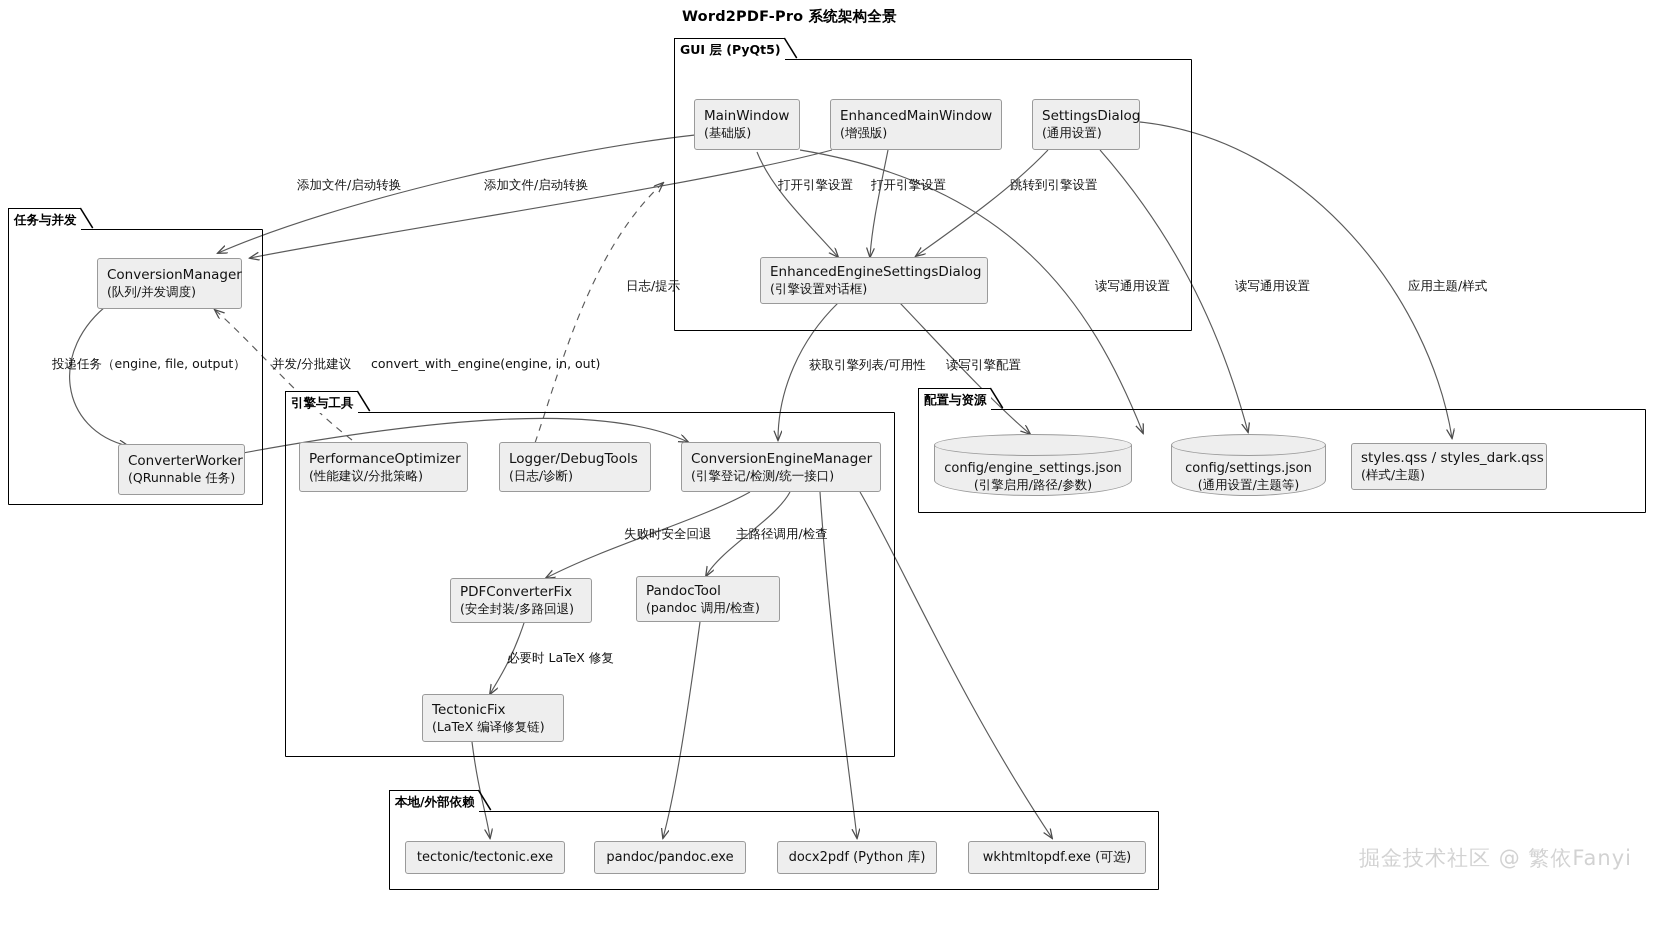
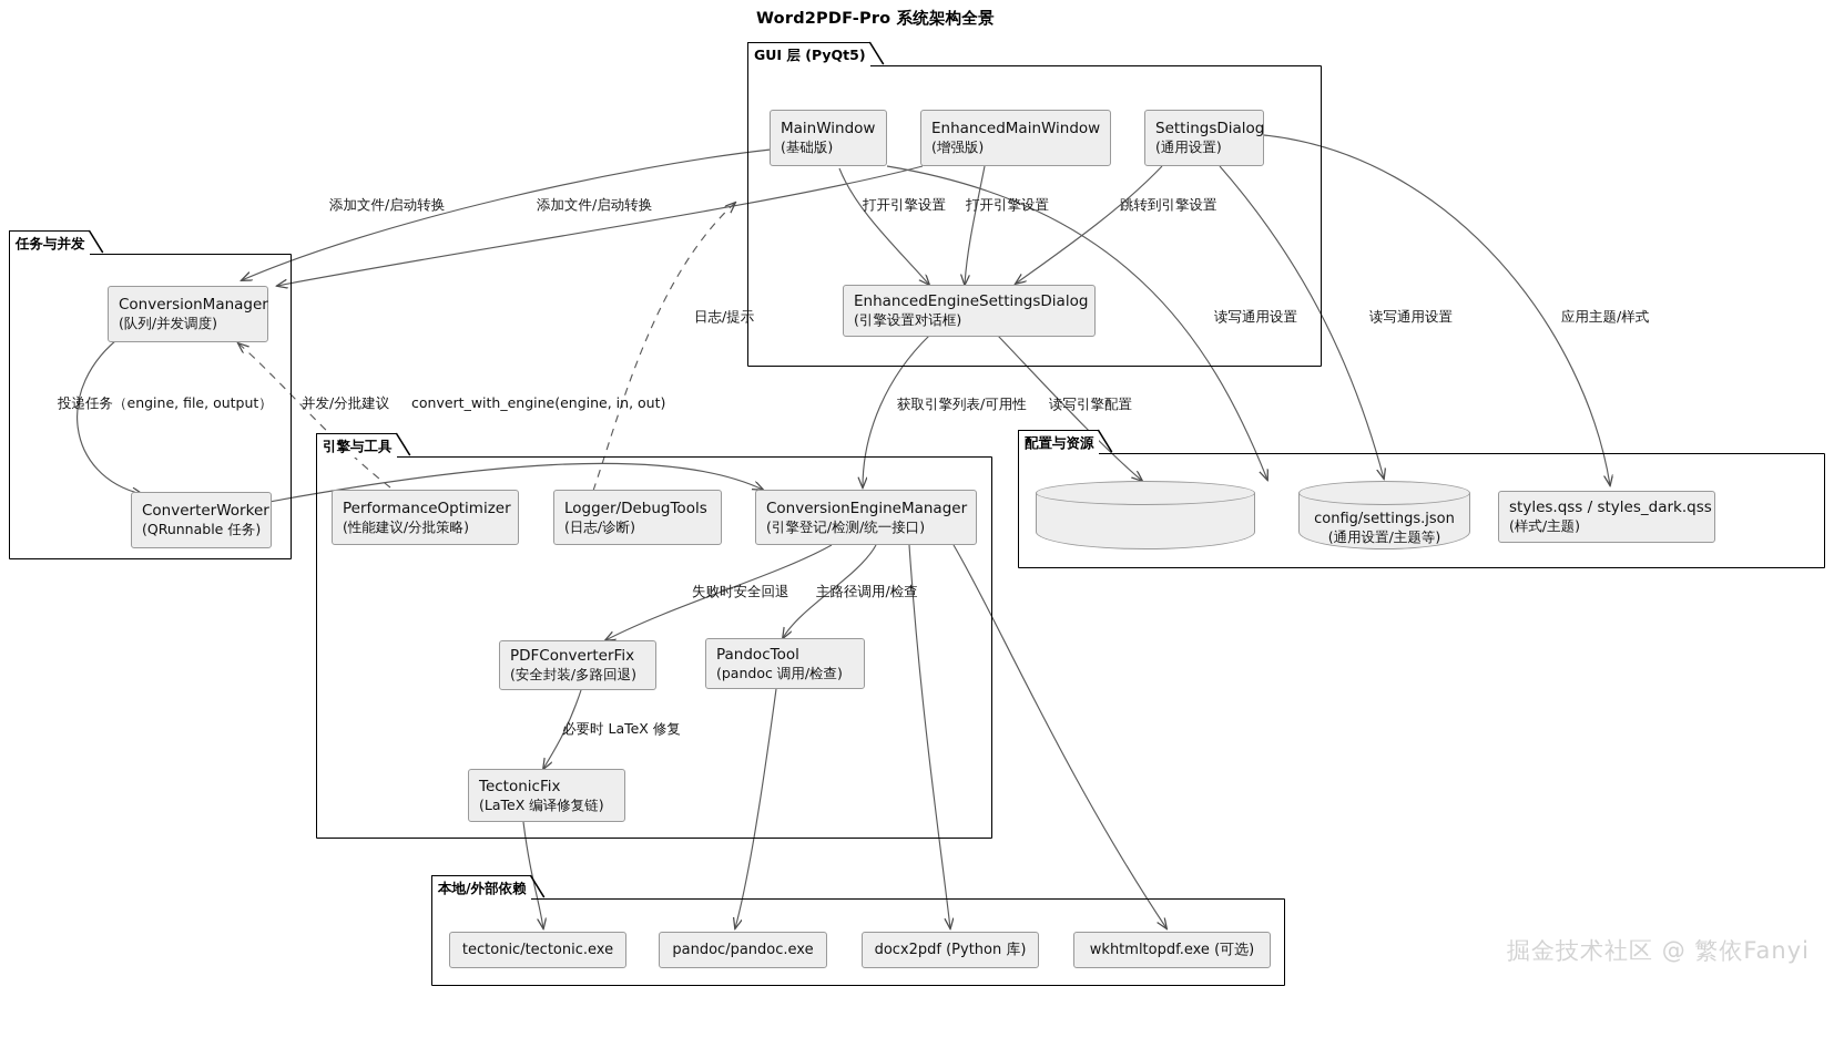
  Word2PDF-Pro 系统架构全景
  GUI 层 (PyQt5)
  任务与并发
  引擎与工具
  配置与资源
  本地/外部依赖
  MainWindow
  (基础版)
  EnhancedMainWindow
  (增强版)
  SettingsDialog
  (通用设置)
  EnhancedEngineSettingsDialog
  (引擎设置对话框)
  ConversionManager
  (队列/并发调度)
  ConverterWorker
  (QRunnable 任务)
  PerformanceOptimizer
  (性能建议/分批策略)
  Logger/DebugTools
  (日志/诊断)
  ConversionEngineManager
  (引擎登记/检测/统一接口)
  PDFConverterFix
  (安全封装/多路回退)
  PandocTool
  (pandoc 调用/检查)
  TectonicFix
  (LaTeX 编译修复链)
- config/engine_settings.json
- (引擎启用/路径/参数)
  config/settings.json
  (通用设置/主题等)
  styles.qss / styles_dark.qss
  (样式/主题)
  tectonic/tectonic.exe
  pandoc/pandoc.exe
  docx2pdf (Python 库)
  wkhtmltopdf.exe (可选)
  添加文件/启动转换
  添加文件/启动转换
  打开引擎设置
  打开引擎设置
  跳转到引擎设置
  读写通用设置
  读写通用设置
  应用主题/样式
  日志/提示
  投递任务（engine, file, output）
  并发/分批建议
  convert_with_engine(engine, in, out)
  获取引擎列表/可用性
  读写引擎配置
  失败时安全回退
  主路径调用/检查
  必要时 LaTeX 修复
  掘金技术社区 @ 繁依Fanyi
